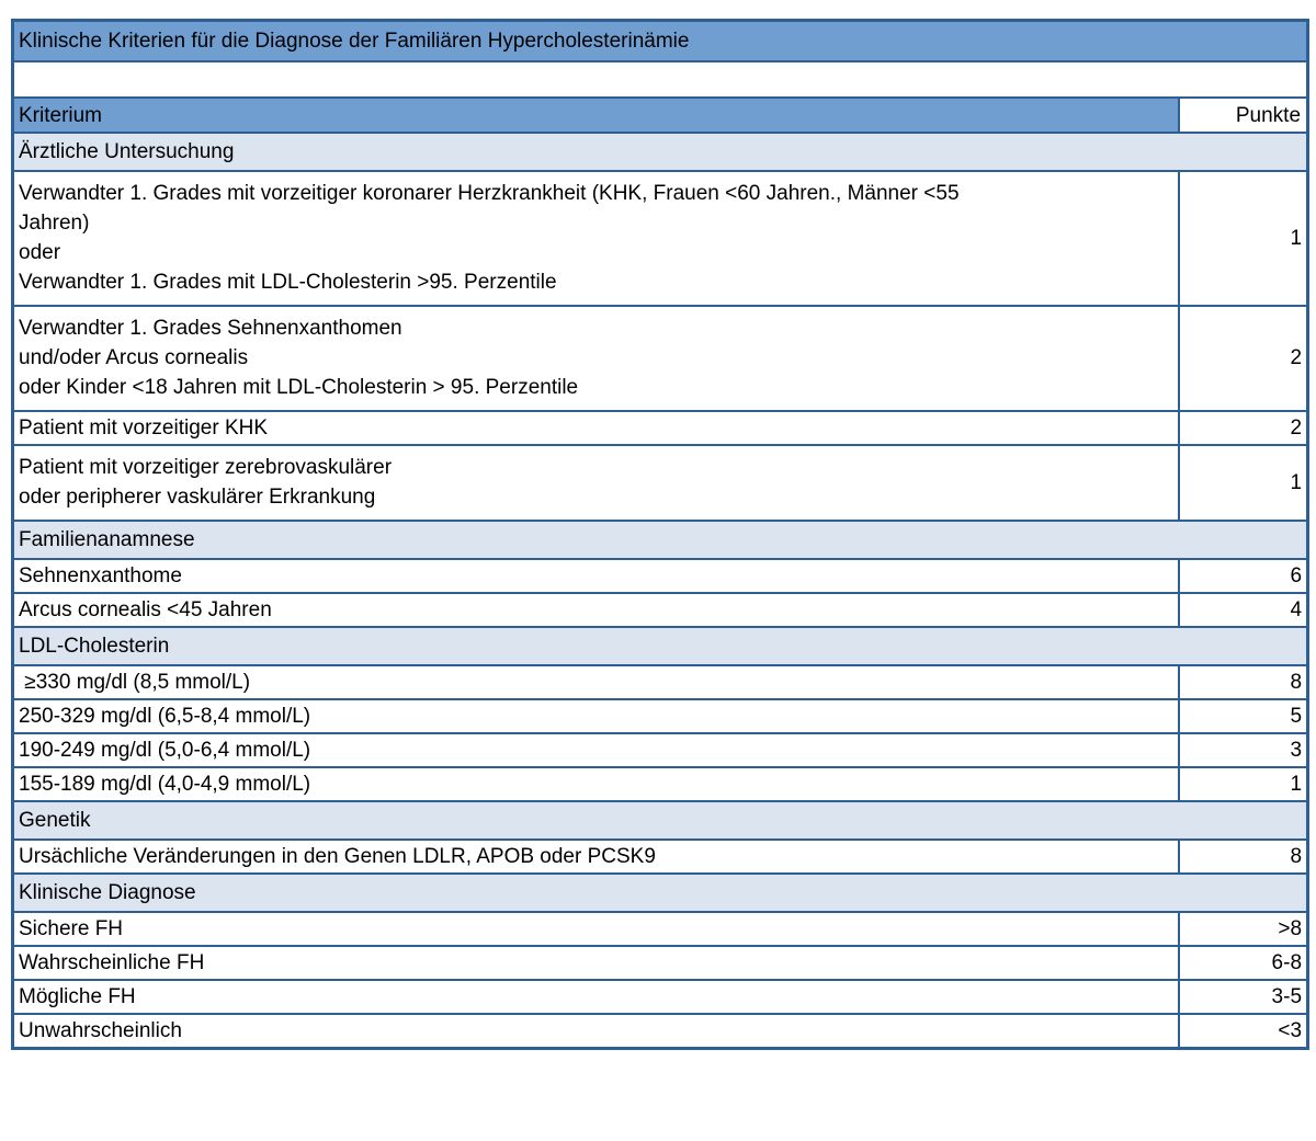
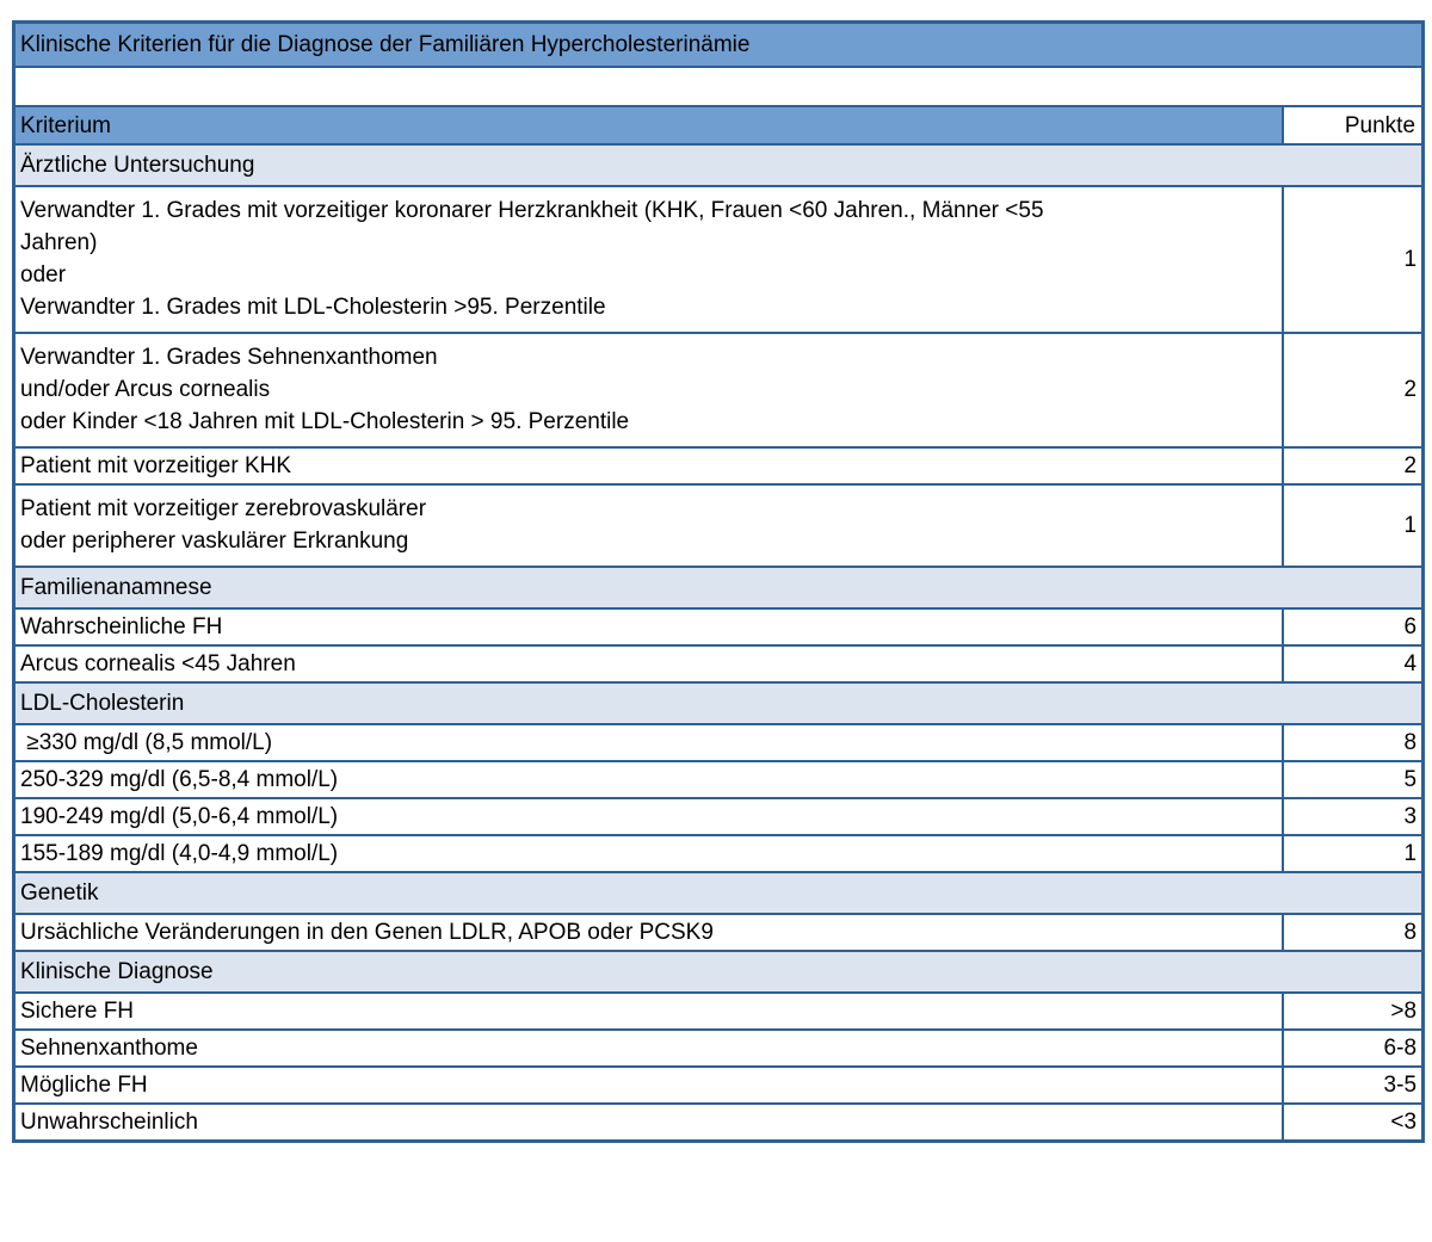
  Klinische Kriterien für die Diagnose der Familiären Hypercholesterinämie
  Kriterium	Punkte
  Ärztliche Untersuchung
  Verwandter 1. Grades mit vorzeitiger koronarer Herzkrankheit (KHK, Frauen <60 Jahren., Männer <55 Jahren) oder Verwandter 1. Grades mit LDL-Cholesterin >95. Perzentile	1
  Verwandter 1. Grades Sehnenxanthomen und/oder Arcus cornealis oder Kinder <18 Jahren mit LDL-Cholesterin > 95. Perzentile	2
  Patient mit vorzeitiger KHK	2
  Patient mit vorzeitiger zerebrovaskulärer oder peripherer vaskulärer Erkrankung	1
  Familienanamnese
- Sehnenxanthome	6
+ Wahrscheinliche FH	6
  Arcus cornealis <45 Jahren	4
  LDL-Cholesterin
  ≥330 mg/dl (8,5 mmol/L)	8
  250-329 mg/dl (6,5-8,4 mmol/L)	5
  190-249 mg/dl (5,0-6,4 mmol/L)	3
  155-189 mg/dl (4,0-4,9 mmol/L)	1
  Genetik
  Ursächliche Veränderungen in den Genen LDLR, APOB oder PCSK9	8
  Klinische Diagnose
  Sichere FH	>8
- Wahrscheinliche FH	6-8
+ Sehnenxanthome	6-8
  Mögliche FH	3-5
  Unwahrscheinlich	<3
